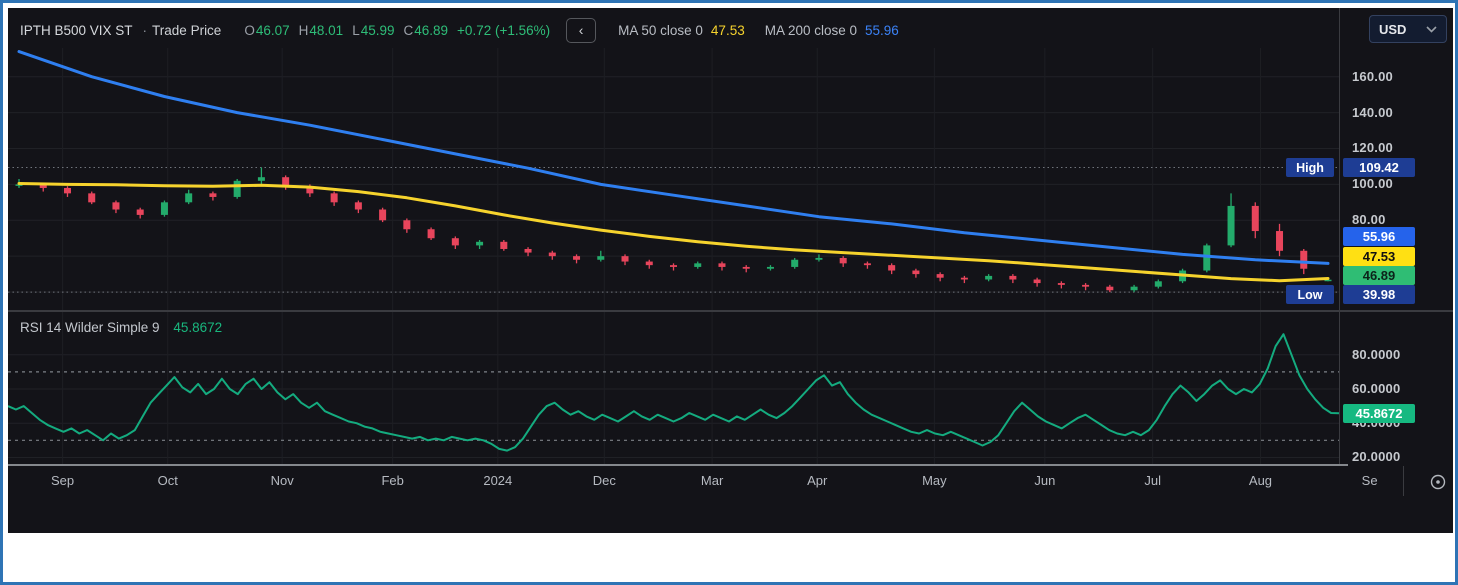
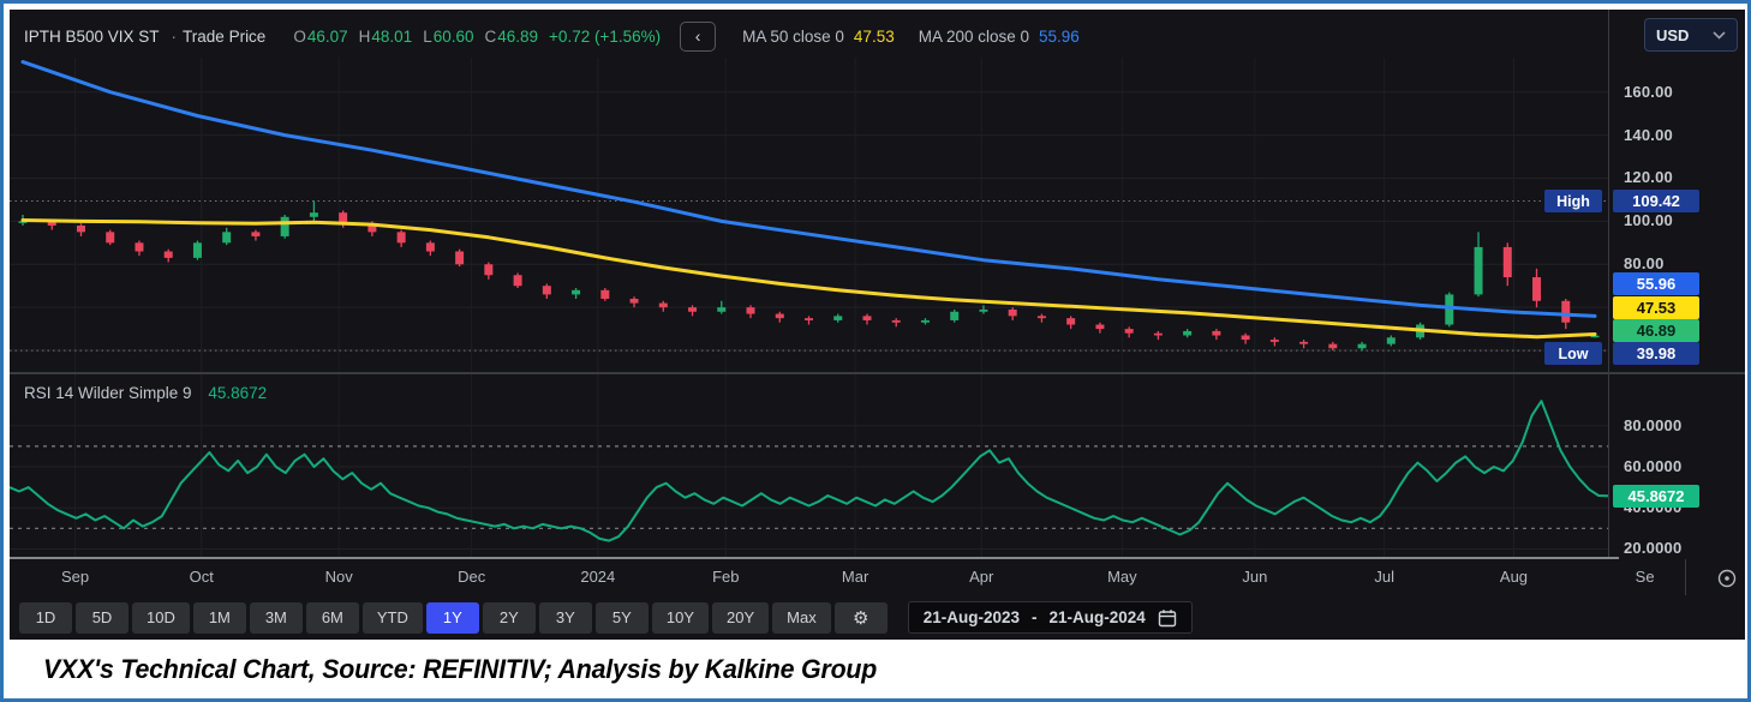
  IPTH B500 VIX ST
  ·
  Trade Price
- O46.07 H48.01 L45.99 C46.89
+ O46.07 H48.01 L60.60 C46.89
  +0.72 (+1.56%)
  ‹
  MA 50 close 0
  47.53
  MA 200 close 0
  55.96
  RSI 14 Wilder Simple 9 45.8672
  USD
  160.00
  140.00
  120.00
  100.00
  80.00
  109.42
  High
  55.96
  47.53
  46.89
  39.98
  Low
  80.0000
  60.0000
  20.0000
  45.8672
  Sep
  Oct
  Nov
- Feb
+ Dec
  2024
- Dec
+ Feb
  Mar
  Apr
  May
  Jun
  Jul
  Aug
  Se
+ 1D
+ 5D
+ 10D
+ 1M
+ 3M
+ 6M
+ YTD
+ 1Y
+ 2Y
+ 3Y
+ 5Y
+ 10Y
+ 20Y
+ Max
+ ⚙
+ 21-Aug-2023
+ -
+ 21-Aug-2024
+ VXX's Technical Chart, Source: REFINITIV; Analysis by Kalkine Group
